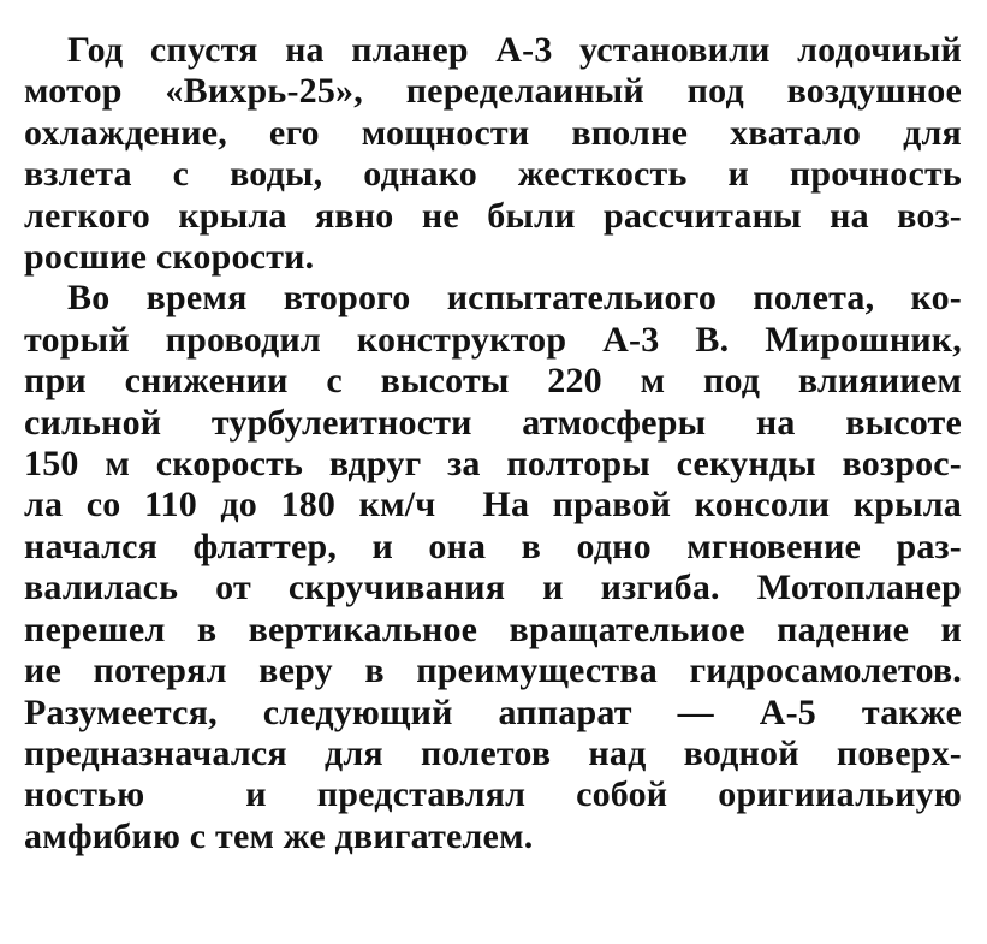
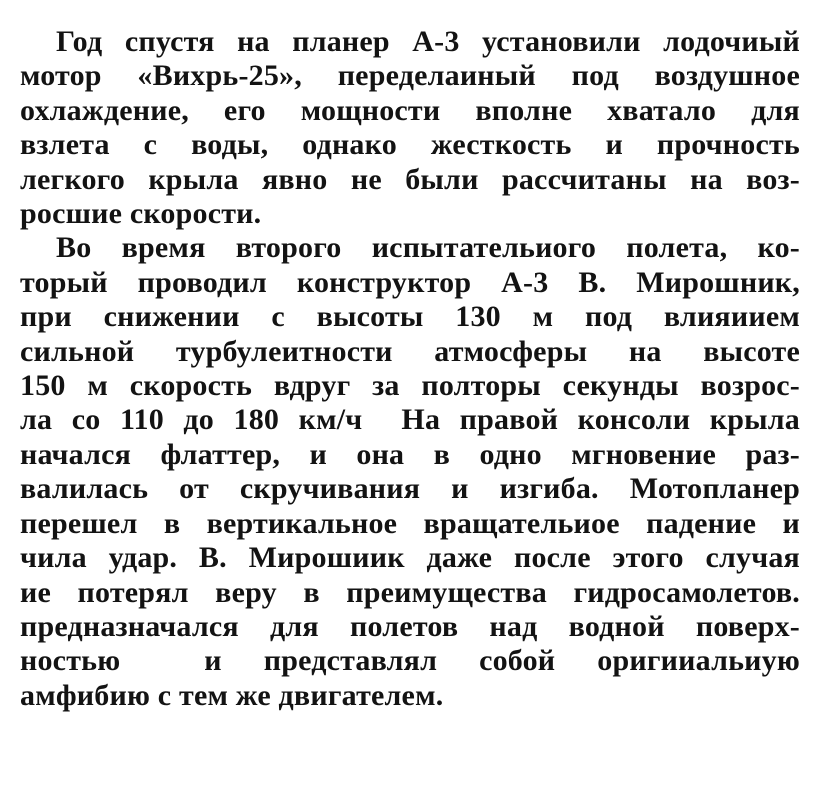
  Год спустя на планер А-3 установили лодочиый
  мотор «Вихрь-25», переделаиный под воздушное
  охлаждение, его мощности вполне хватало для
  взлета с воды, однако жесткость и прочность
  легкого крыла явно не были рассчитаны на воз-
  росшие скорости.
  Во время второго испытательиого полета, ко-
  торый проводил конструктор А-3 В. Мирошник,
- при снижении с высоты 220 м под влияиием
+ при снижении с высоты 130 м под влияиием
  сильной турбулеитности атмосферы на высоте
  150 м скорость вдруг за полторы секунды возрос-
  ла со 110 до 180 км/ч На правой консоли крыла
  начался флаттер, и она в одно мгновение раз-
  валилась от скручивания и изгиба. Мотопланер
  перешел в вертикальное вращательиое падение и
+ чила удар. В. Мирошиик даже после этого случая
  ие потерял веру в преимущества гидросамолетов.
- Разумеется, следующий аппарат — А-5 также
  предназначался для полетов над водной поверх-
  ностью и представлял собой оригииальиую
  амфибию с тем же двигателем.
